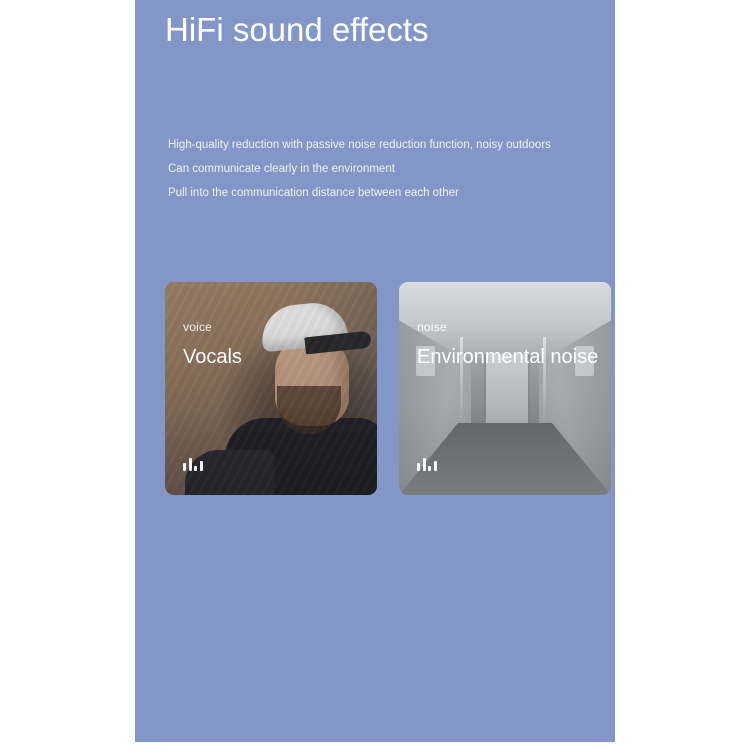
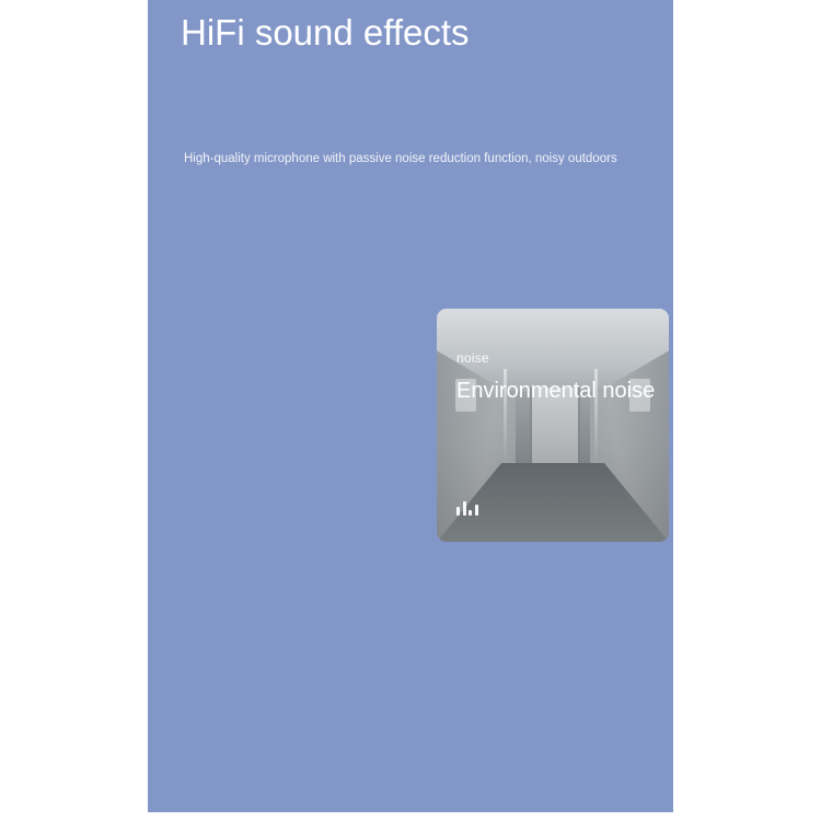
  HiFi sound effects
- High-quality reduction with passive noise reduction function, noisy outdoors
+ High-quality microphone with passive noise reduction function, noisy outdoors
- Can communicate clearly in the environment
- Pull into the communication distance between each other
- voice
- Vocals
  noise
  Environmental noise
